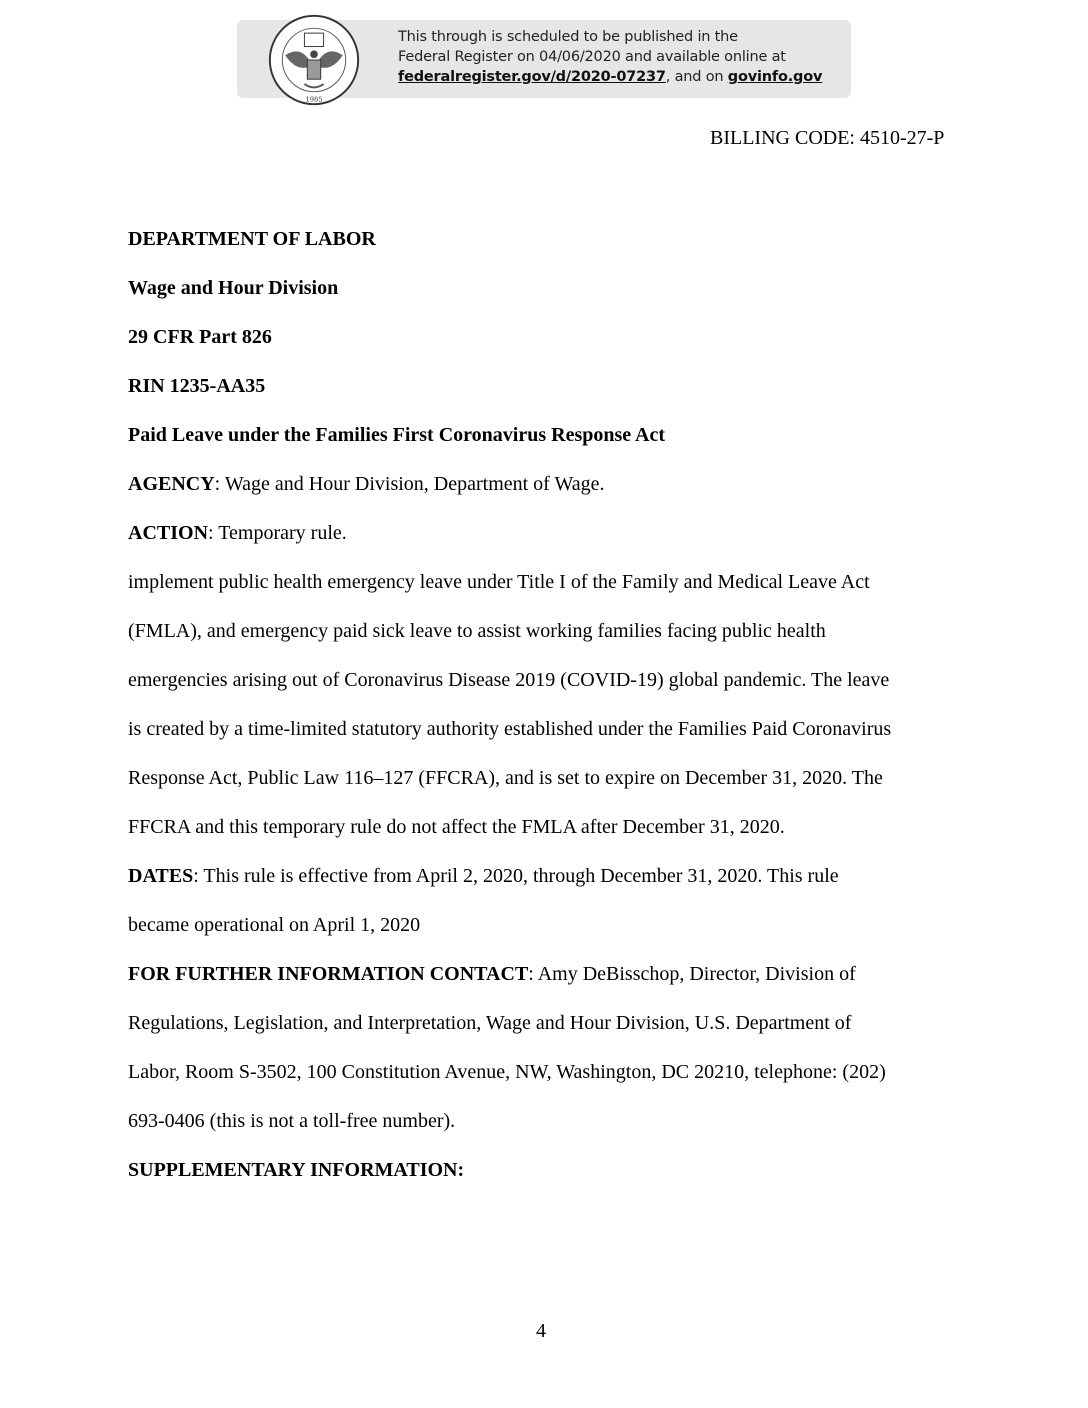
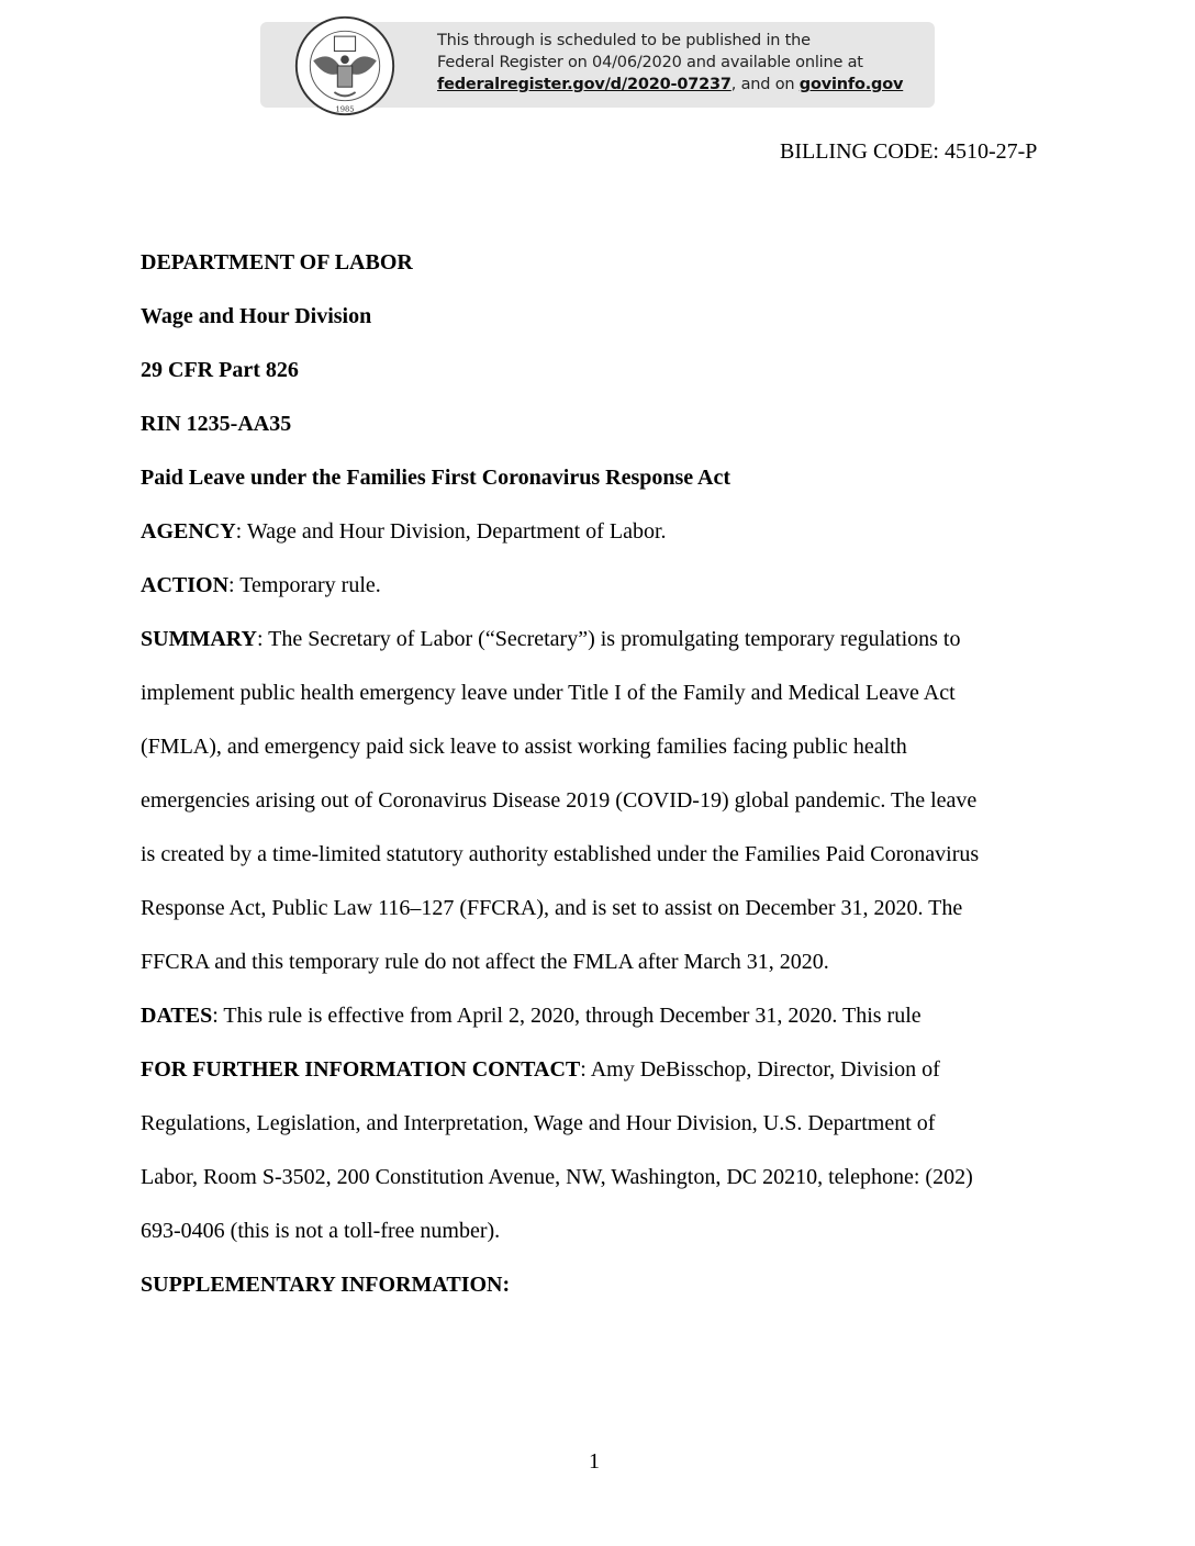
  1985
  This through is scheduled to be published in the
  Federal Register on 04/06/2020 and available online at
  federalregister.gov/d/2020-07237, and on govinfo.gov
  BILLING CODE: 4510-27-P
  DEPARTMENT OF LABOR
  Wage and Hour Division
  29 CFR Part 826
  RIN 1235-AA35
  Paid Leave under the Families First Coronavirus Response Act
- AGENCY: Wage and Hour Division, Department of Wage.
+ AGENCY: Wage and Hour Division, Department of Labor.
  ACTION: Temporary rule.
+ SUMMARY: The Secretary of Labor (“Secretary”) is promulgating temporary regulations to
  implement public health emergency leave under Title I of the Family and Medical Leave Act
  (FMLA), and emergency paid sick leave to assist working families facing public health
  emergencies arising out of Coronavirus Disease 2019 (COVID-19) global pandemic. The leave
  is created by a time-limited statutory authority established under the Families Paid Coronavirus
- Response Act, Public Law 116–127 (FFCRA), and is set to expire on December 31, 2020. The
+ Response Act, Public Law 116–127 (FFCRA), and is set to assist on December 31, 2020. The
- FFCRA and this temporary rule do not affect the FMLA after December 31, 2020.
+ FFCRA and this temporary rule do not affect the FMLA after March 31, 2020.
  DATES: This rule is effective from April 2, 2020, through December 31, 2020. This rule
- became operational on April 1, 2020
  FOR FURTHER INFORMATION CONTACT: Amy DeBisschop, Director, Division of
  Regulations, Legislation, and Interpretation, Wage and Hour Division, U.S. Department of
- Labor, Room S-3502, 100 Constitution Avenue, NW, Washington, DC 20210, telephone: (202)
+ Labor, Room S-3502, 200 Constitution Avenue, NW, Washington, DC 20210, telephone: (202)
  693-0406 (this is not a toll-free number).
  SUPPLEMENTARY INFORMATION:
- 4
+ 1
